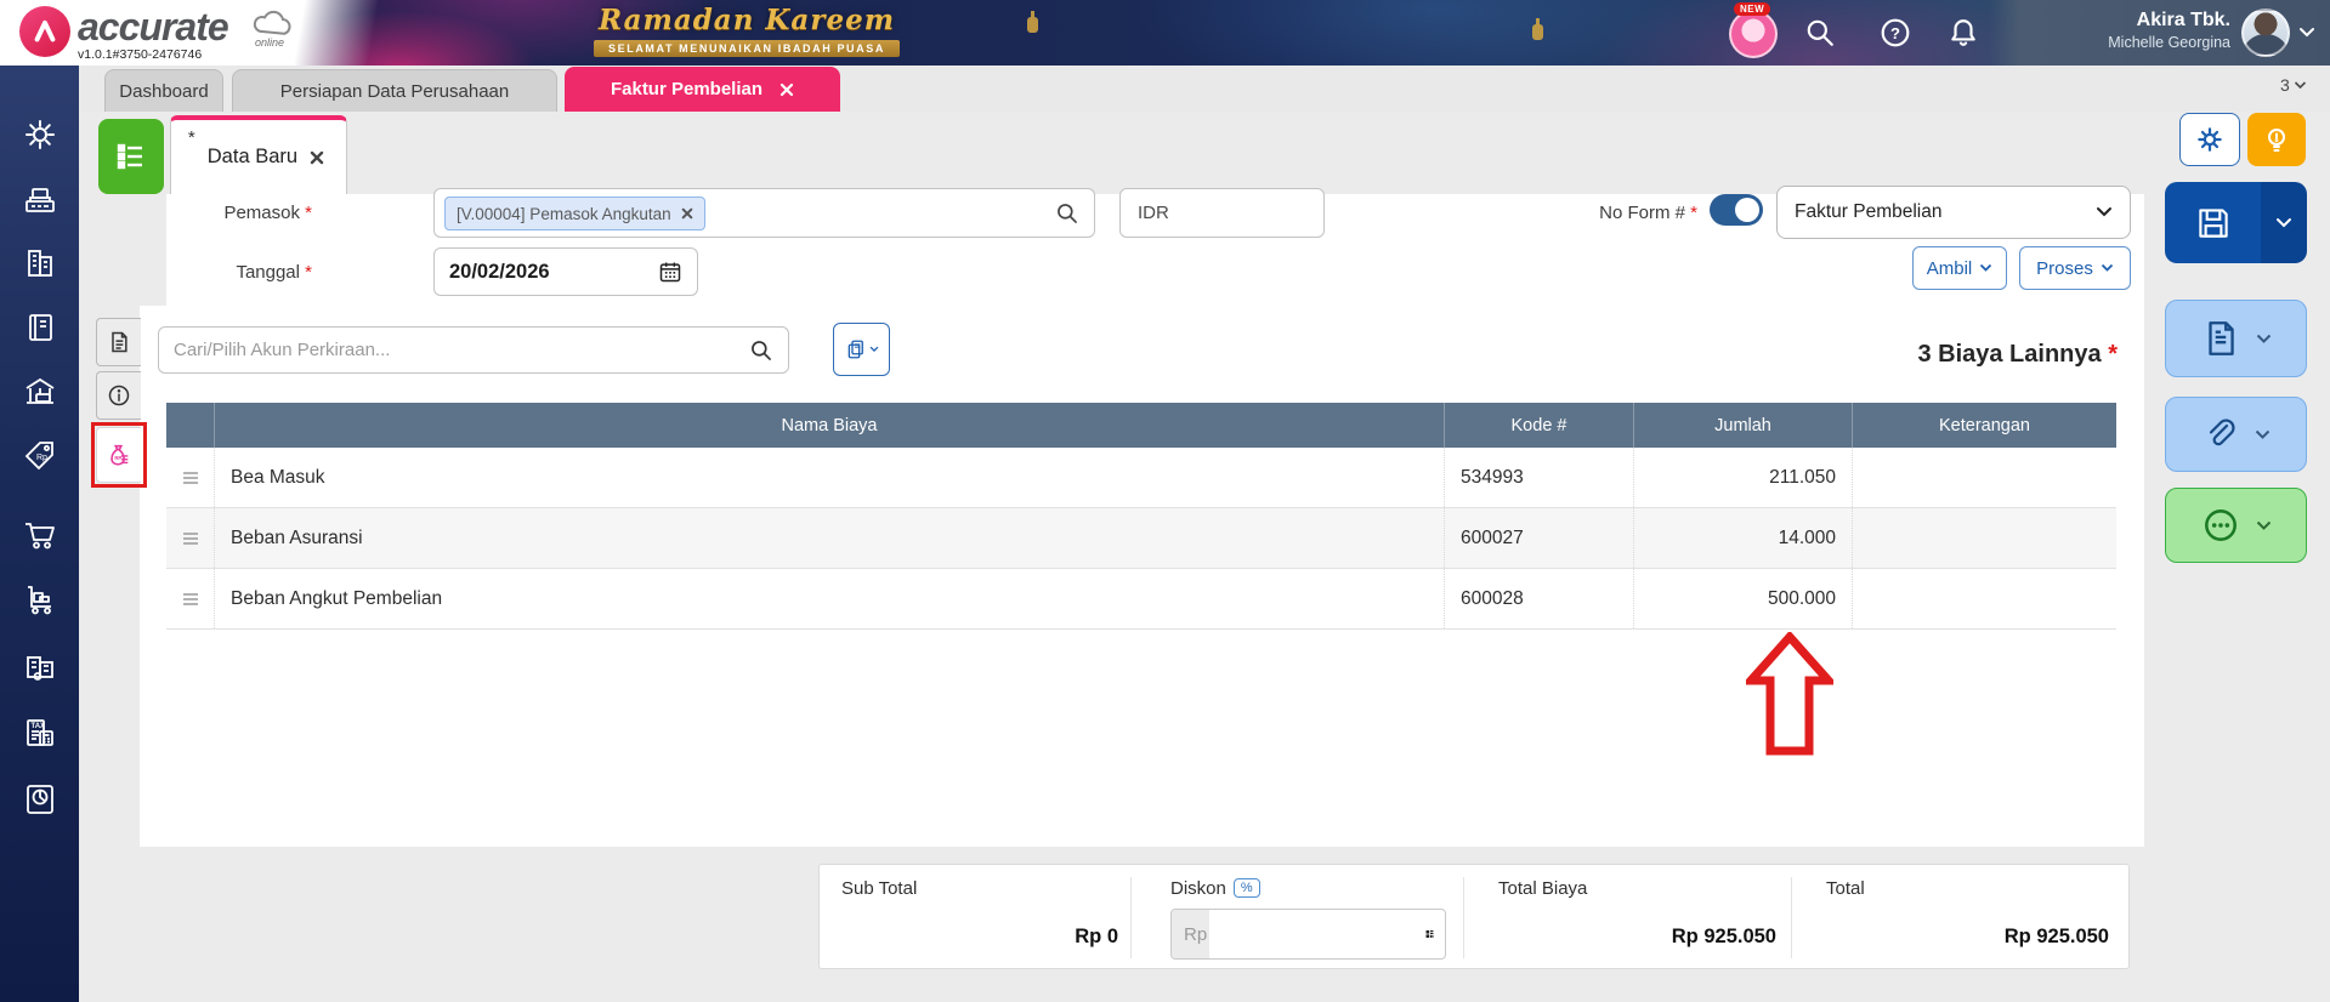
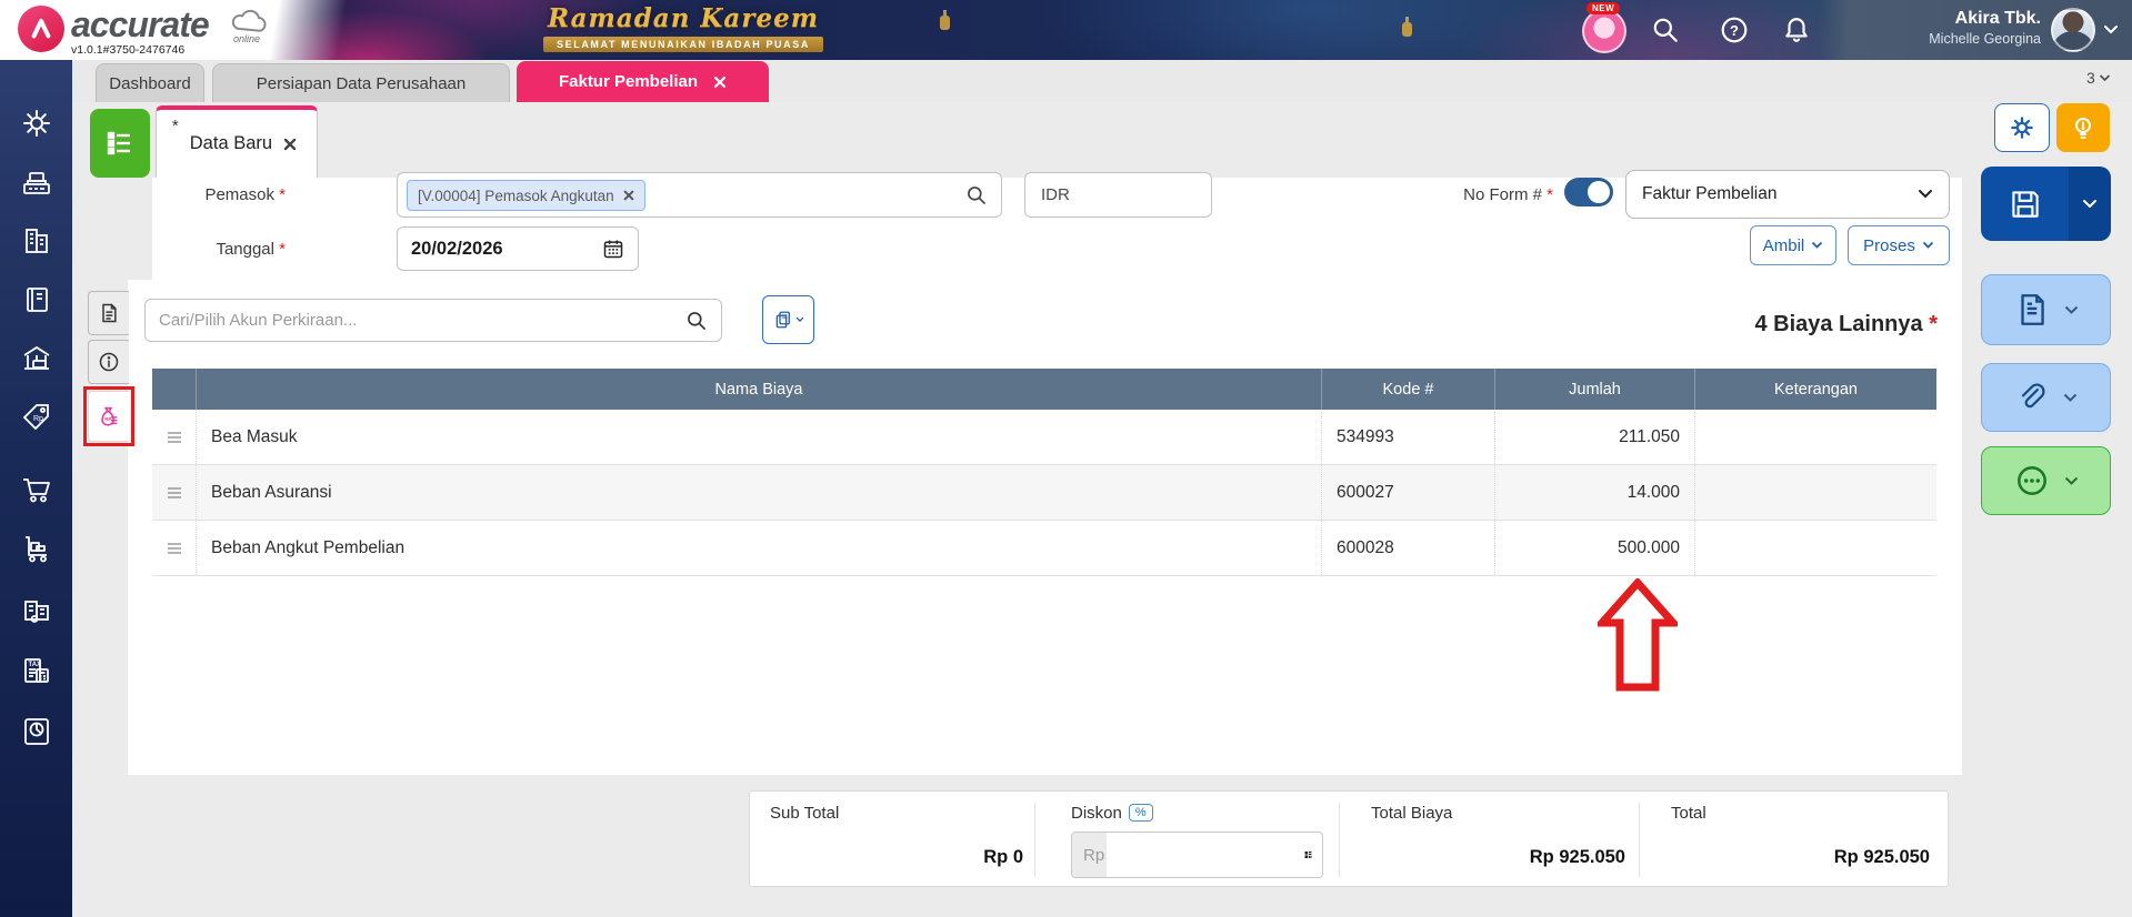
  accurate
  online
  v1.0.1#3750-2476746
  Ramadan Kareem
  SELAMAT MENUNAIKAN IBADAH PUASA
  Akira Tbk.
  Michelle Georgina
  NEW
  ?
  Dashboard
  Persiapan Data Perusahaan
  Faktur Pembelian
  3
  *
  Data Baru
  Pemasok *
  [V.00004] Pemasok Angkutan
  IDR
  No Form # *
  Faktur Pembelian
  Tanggal *
  20/02/2026
  Ambil
  Proses
  Cari/Pilih Akun Perkiraan...
- 3 Biaya Lainnya *
+ 4 Biaya Lainnya *
  Nama Biaya
  Kode #
  Jumlah
  Keterangan
  Bea Masuk
  534993
  211.050
  Beban Asuransi
  600027
  14.000
  Beban Angkut Pembelian
  600028
  500.000
  Sub Total
  Rp 0
  Diskon %
  Rp
  Total Biaya
  Rp 925.050
  Total
  Rp 925.050
